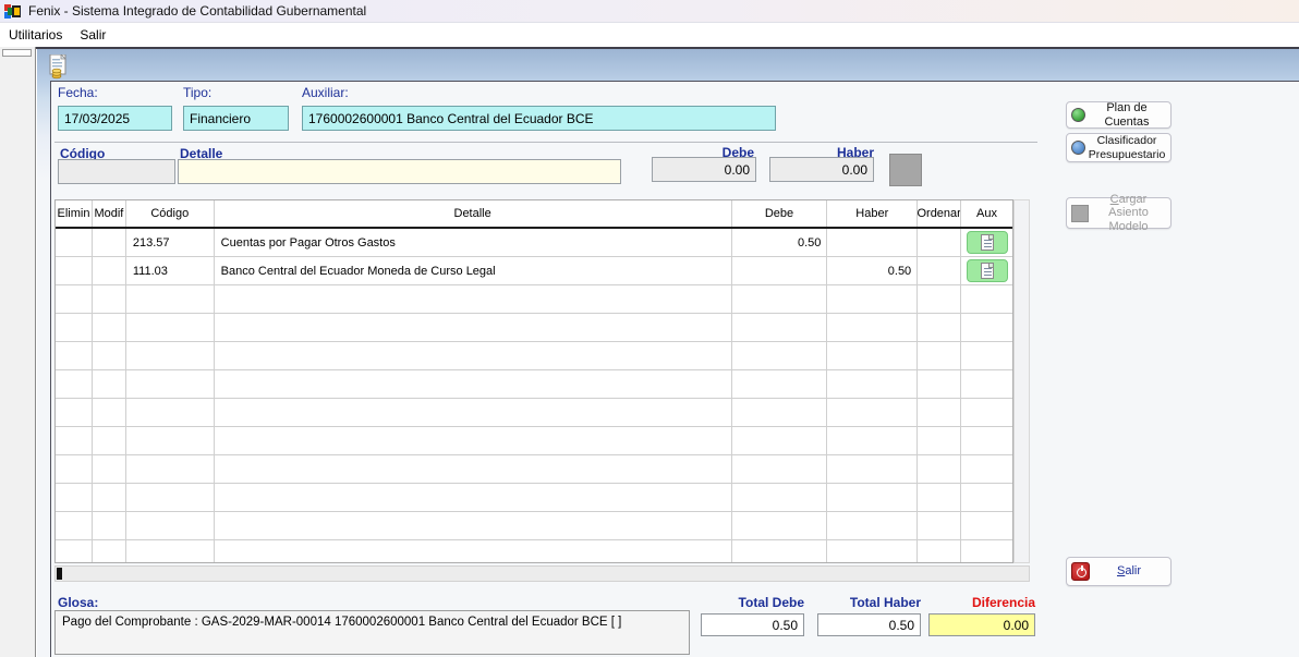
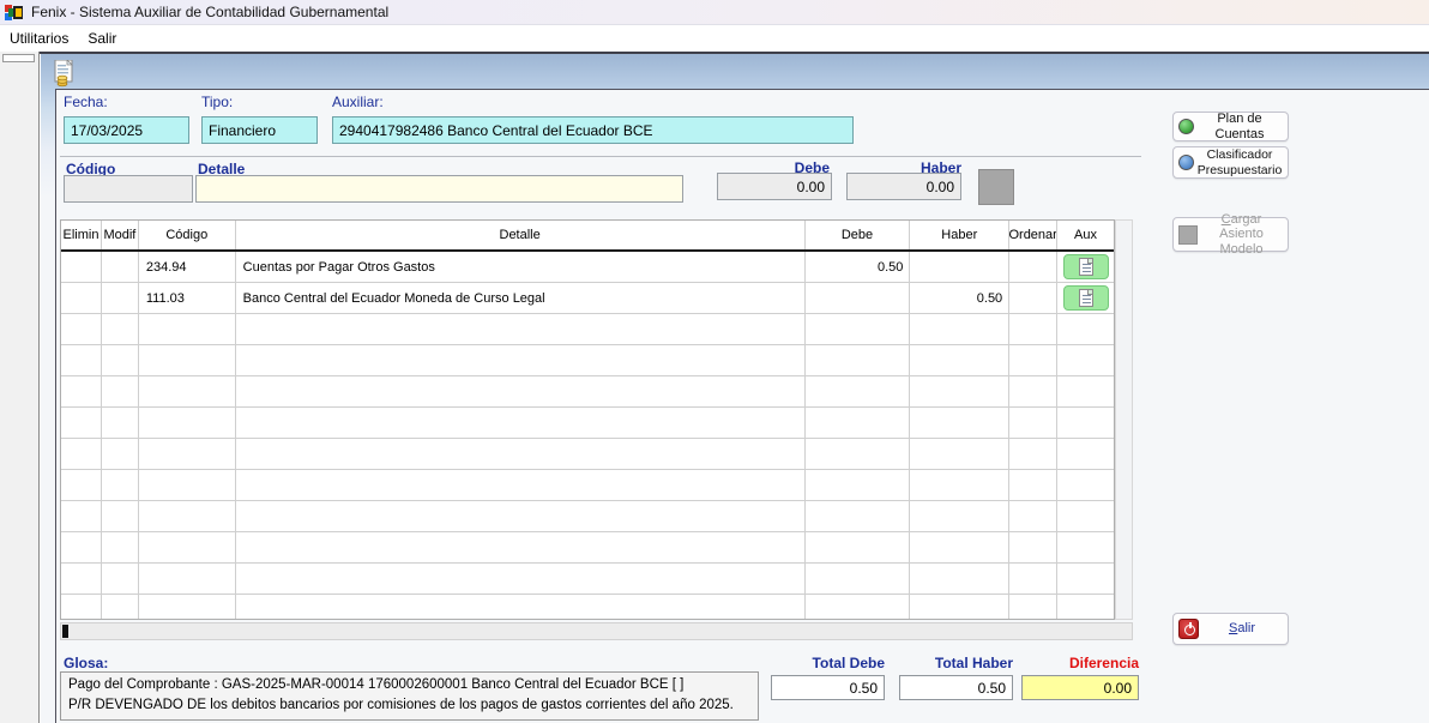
- Fenix - Sistema Integrado de Contabilidad Gubernamental
+ Fenix - Sistema Auxiliar de Contabilidad Gubernamental
  Utilitarios
  Salir
  Fecha:
  17/03/2025
  Tipo:
  Financiero
  Auxiliar:
- 1760002600001 Banco Central del Ecuador BCE
+ 2940417982486 Banco Central del Ecuador BCE
  Código
  Detalle
  Debe
  0.00
  Haber
  0.00
  Elimin
  Modif
  Código
  Detalle
  Debe
  Haber
  Ordenar
  Aux
- 213.57
+ 234.94
  Cuentas por Pagar Otros Gastos
  0.50
  111.03
  Banco Central del Ecuador Moneda de Curso Legal
  0.50
  Glosa:
- Pago del Comprobante : GAS-2029-MAR-00014 1760002600001 Banco Central del Ecuador BCE [ ]
+ Pago del Comprobante : GAS-2025-MAR-00014 1760002600001 Banco Central del Ecuador BCE [ ]
+ P/R DEVENGADO DE los debitos bancarios por comisiones de los pagos de gastos corrientes del año 2025.
  Total Debe
  0.50
  Total Haber
  0.50
  Diferencia
  0.00
  Plan de Cuentas
  Clasificador Presupuestario
  Cargar Asiento Modelo
  Salir
